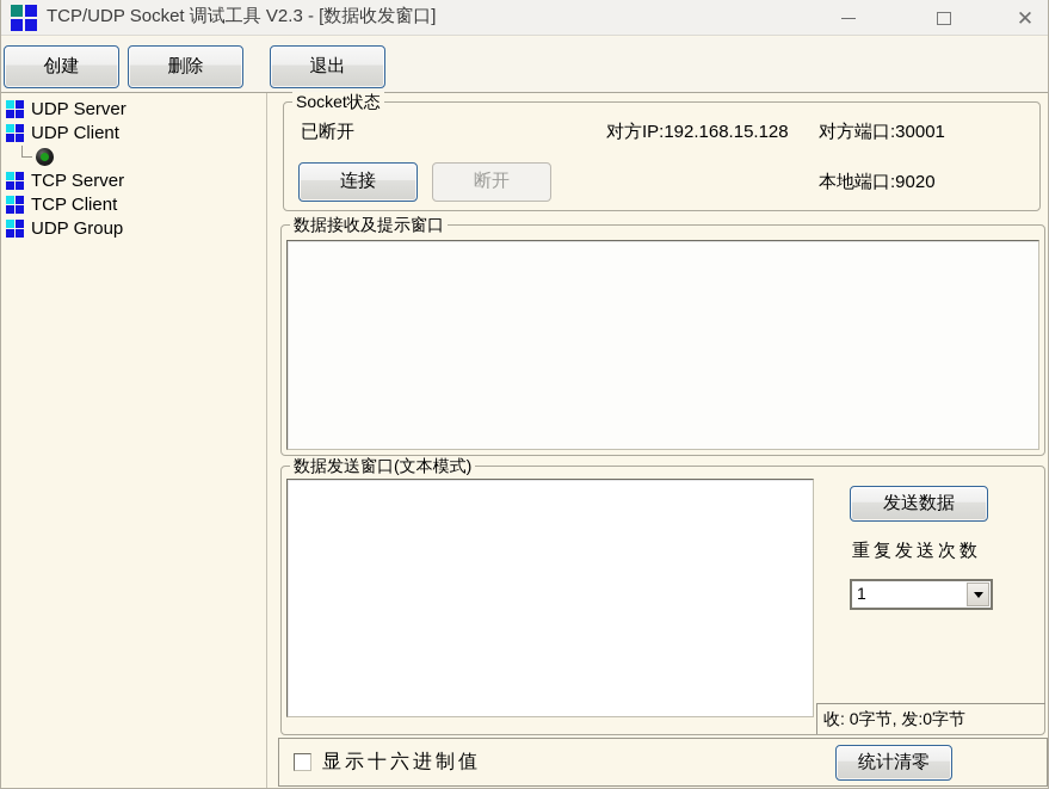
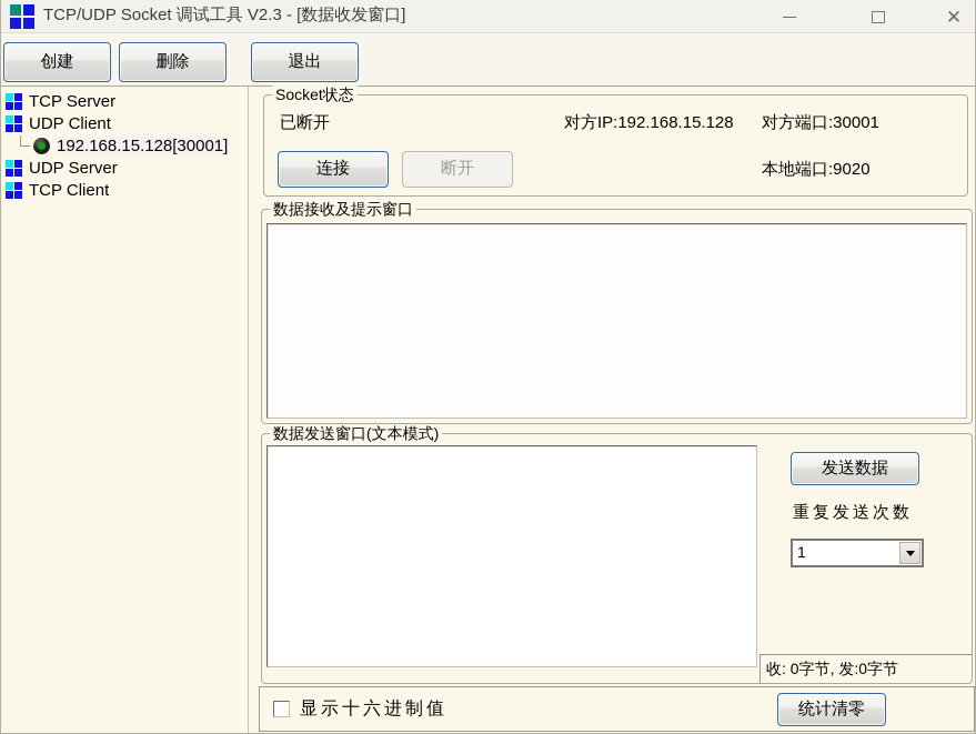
  TCP/UDP Socket 调试工具 V2.3 - [数据收发窗口]
  ✕
  创建
  删除
  退出
- UDP Server
+ TCP Server
  UDP Client
+ 192.168.15.128[30001]
- TCP Server
+ UDP Server
  TCP Client
- UDP Group
  Socket状态
  已断开
  对方IP:192.168.15.128
  对方端口:30001
  连接
  断开
  本地端口:9020
  数据接收及提示窗口
  数据发送窗口(文本模式)
  发送数据
  重复发送次数
  1
  收: 0字节, 发:0字节
  显示十六进制值
  统计清零
